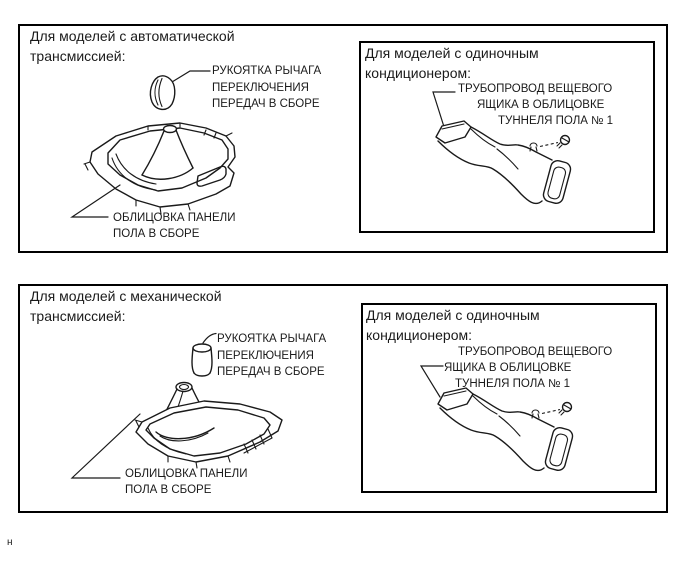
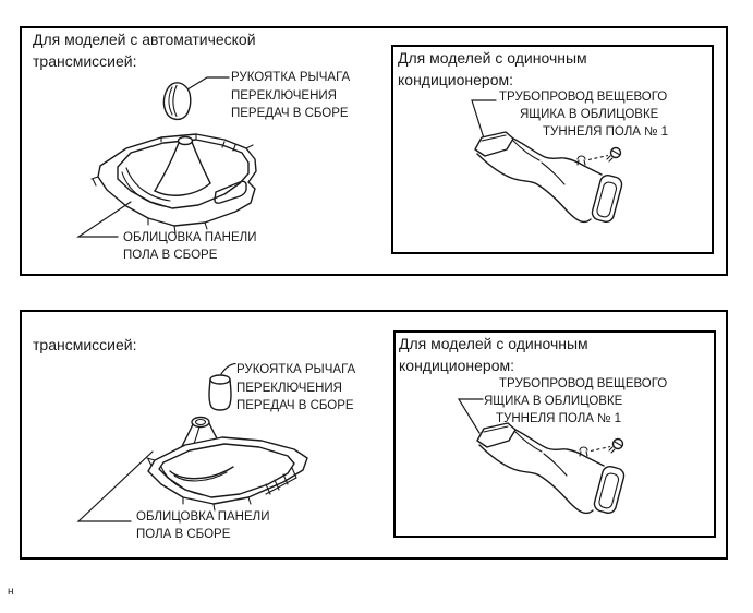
  Для моделей с автоматической
  трансмиссией:
  РУКОЯТКА РЫЧАГА
  ПЕРЕКЛЮЧЕНИЯ
  ПЕРЕДАЧ В СБОРЕ
  ОБЛИЦОВКА ПАНЕЛИ
  ПОЛА В СБОРЕ
  Для моделей с одиночным
  кондиционером:
  ТРУБОПРОВОД ВЕЩЕВОГО
  ЯЩИКА В ОБЛИЦОВКЕ
  ТУННЕЛЯ ПОЛА № 1
- Для моделей с механической
  трансмиссией:
  РУКОЯТКА РЫЧАГА
  ПЕРЕКЛЮЧЕНИЯ
  ПЕРЕДАЧ В СБОРЕ
  ОБЛИЦОВКА ПАНЕЛИ
  ПОЛА В СБОРЕ
  Для моделей с одиночным
  кондиционером:
  ТРУБОПРОВОД ВЕЩЕВОГО
  ЯЩИКА В ОБЛИЦОВКЕ
  ТУННЕЛЯ ПОЛА № 1
  н
